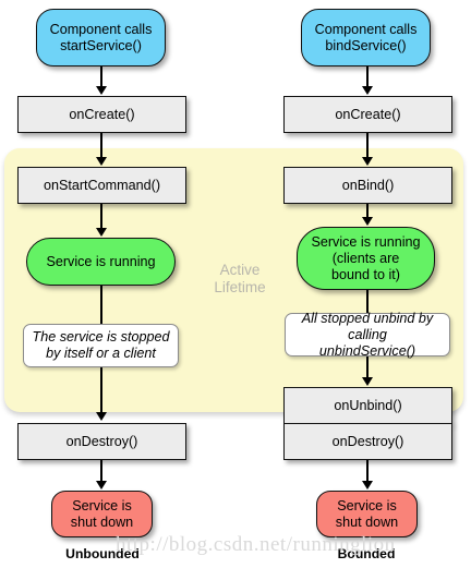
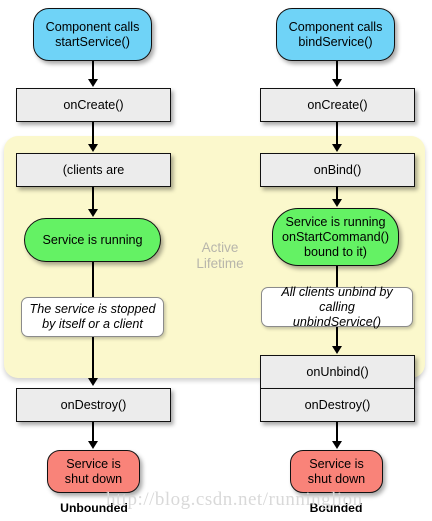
  Active
  Lifetime
  Component calls
  startService()
  onCreate()
- onStartCommand()
+ (clients are
  Service is running
  The service is stopped
  by itself or a client
  onDestroy()
  Service is
  shut down
  Unbounded
  Component calls
  bindService()
  onCreate()
  onBind()
  Service is running
- (clients are
+ onStartCommand()
  bound to it)
- All stopped unbind by calling
+ All clients unbind by calling
  unbindService()
  onUnbind()
  onDestroy()
  Service is
  shut down
  Bounded
  http://blog.csdn.net/runninglion
